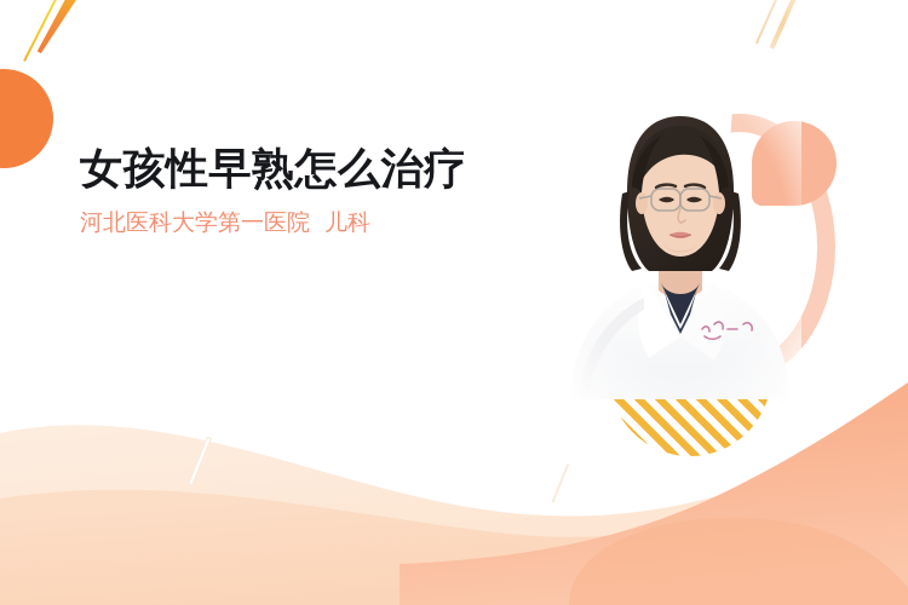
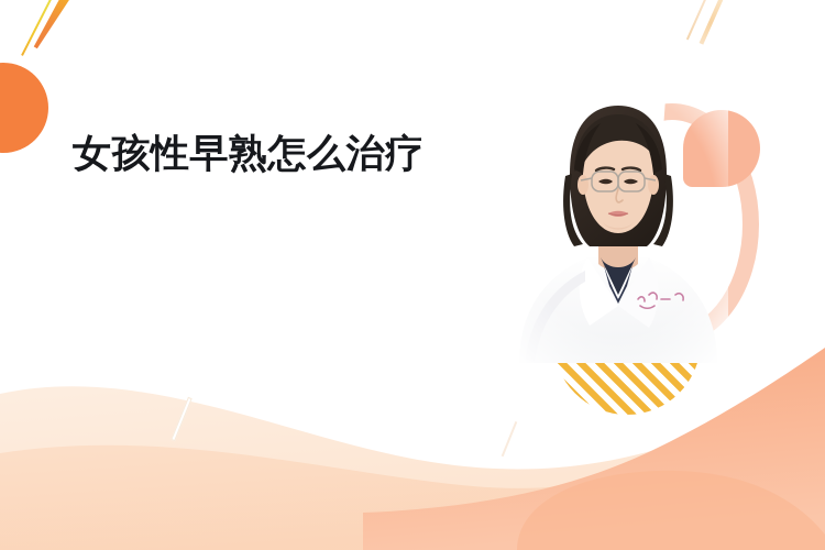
  女孩性早熟怎么治疗
- 河北医科大学第一医院 儿科
